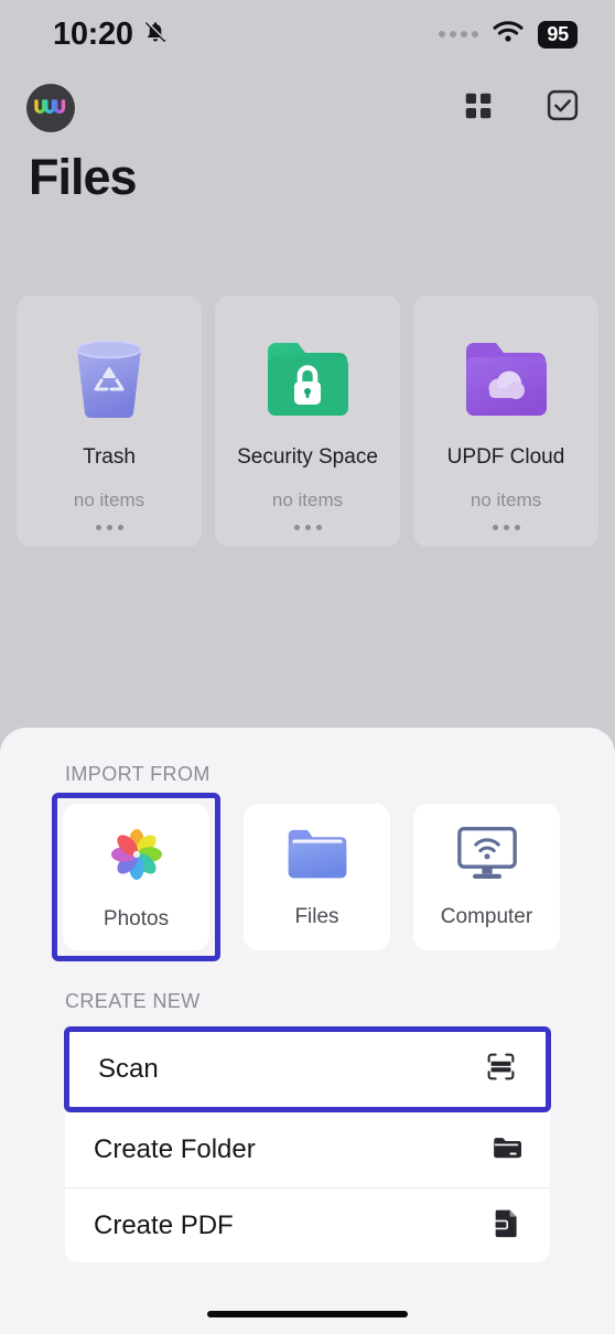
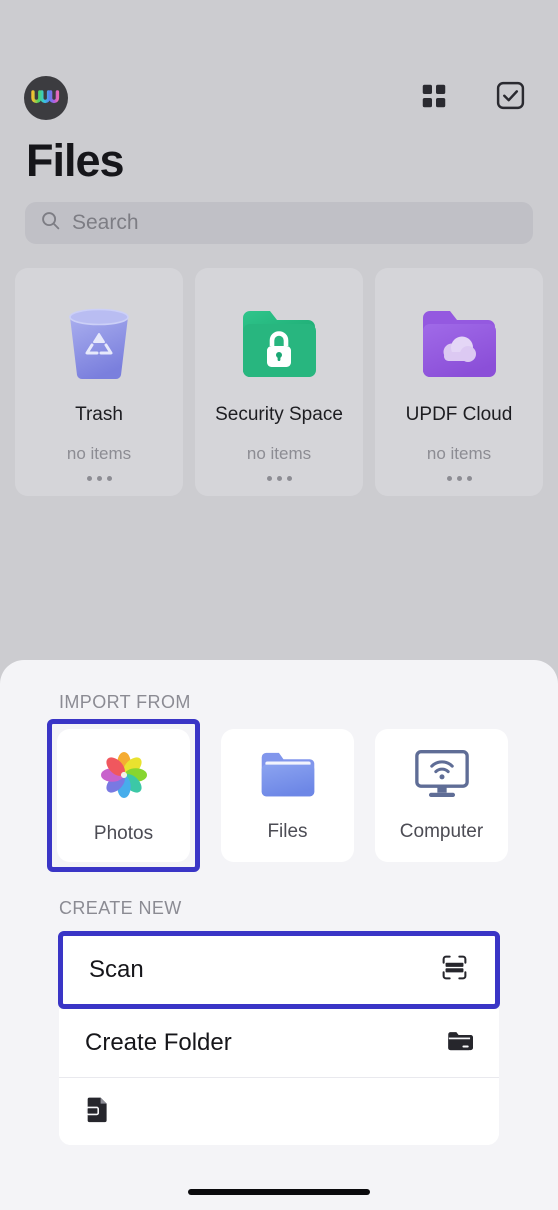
- 10:20
- 95
  Files
+ Search
  Trash
  no items
  Security Space
  no items
  UPDF Cloud
  no items
  IMPORT FROM
  Photos
  Files
  Computer
  CREATE NEW
  Scan
  Create Folder
- Create PDF
